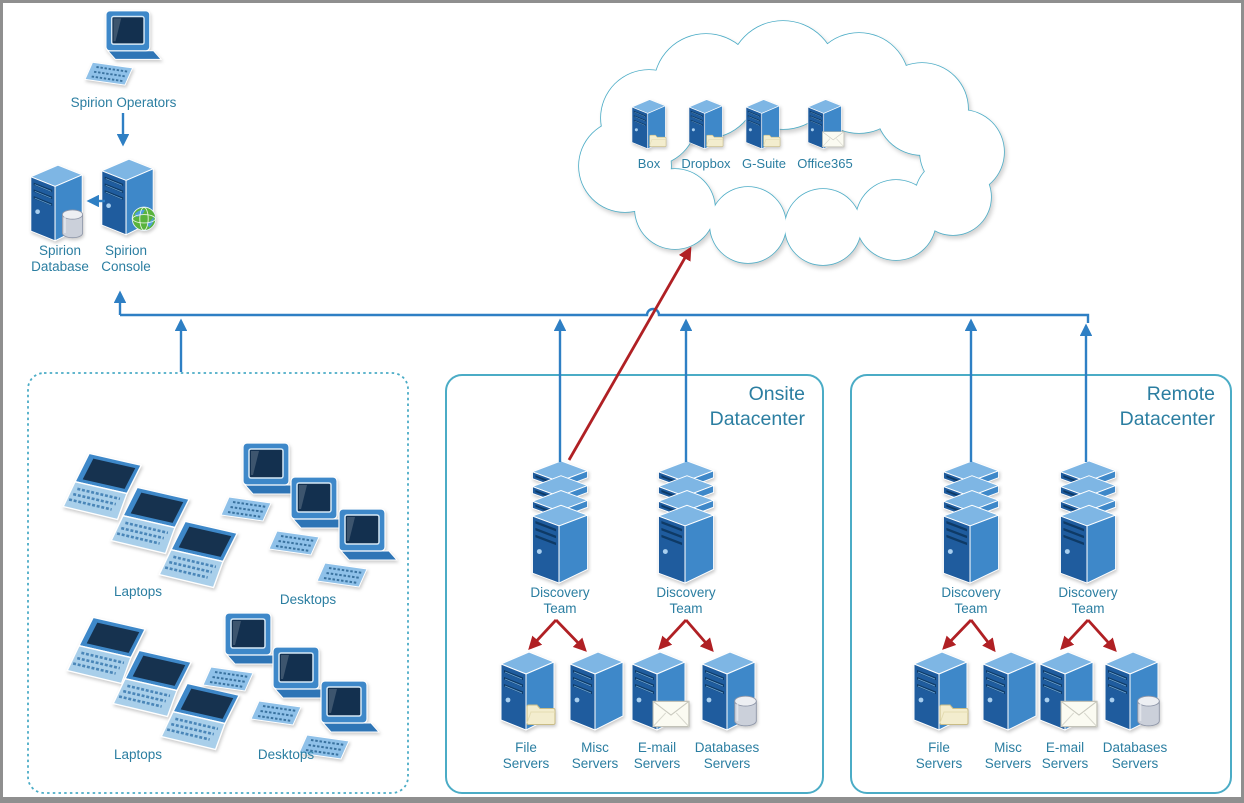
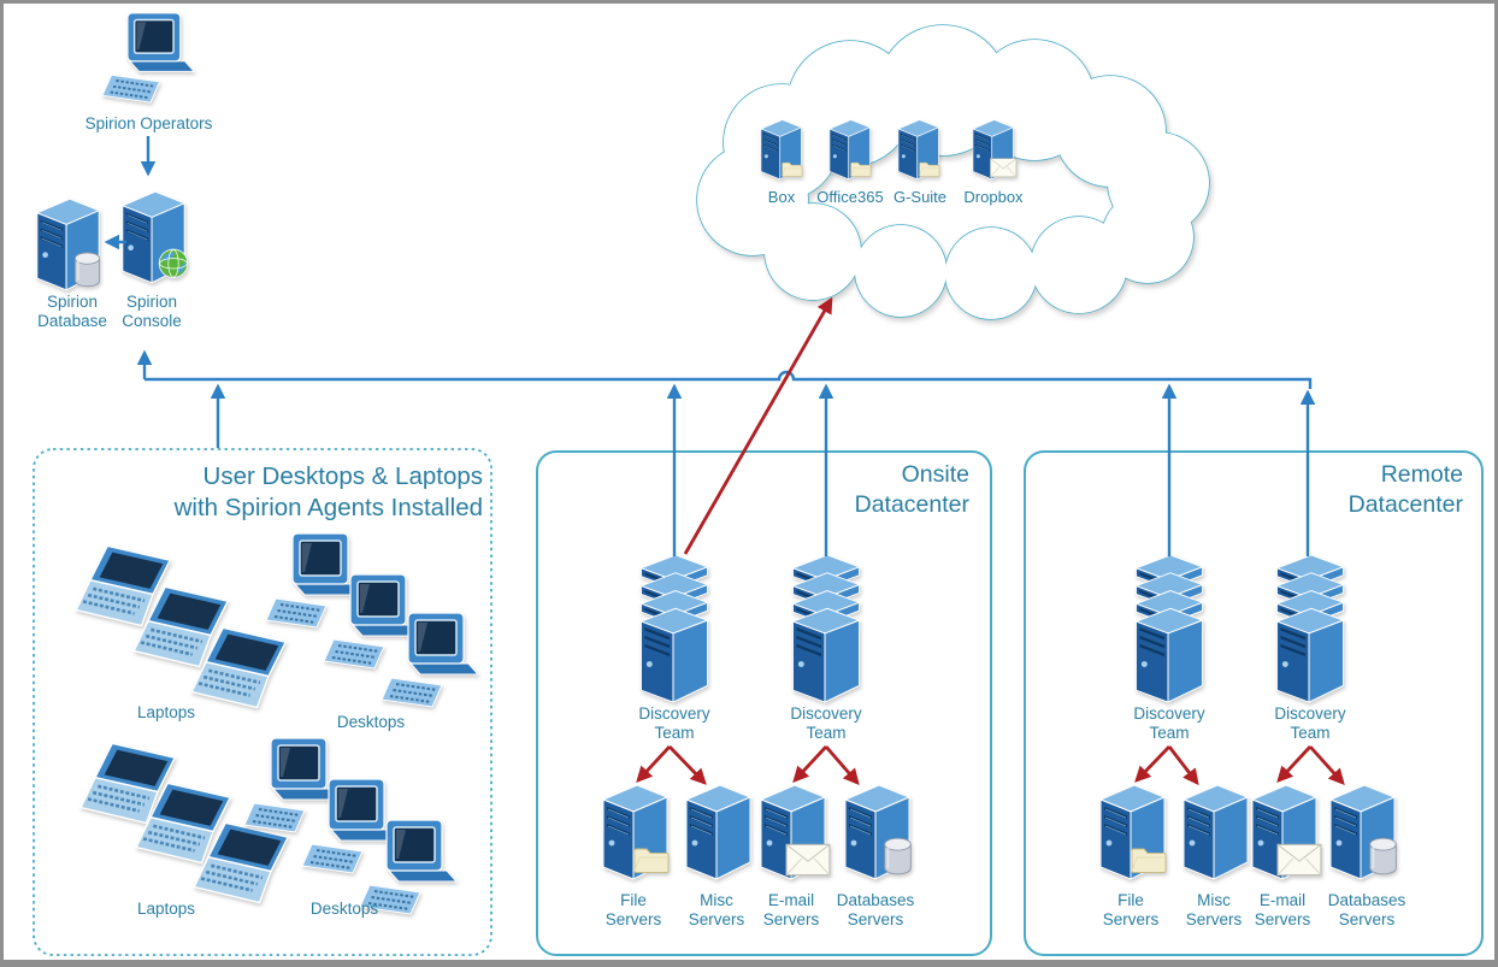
  Spirion Operators
  Spirion
  Database
  Spirion
  Console
  Box
- Dropbox
+ Office365
  G-Suite
- Office365
+ Dropbox
+ User Desktops & Laptops
+ with Spirion Agents Installed
  Laptops
  Desktops
  Laptops
  Desktops
  Onsite
  Datacenter
  Discovery
  Team
  Discovery
  Team
  File
  Servers
  Misc
  Servers
  E-mail
  Servers
  Databases
  Servers
  Remote
  Datacenter
  Discovery
  Team
  Discovery
  Team
  File
  Servers
  Misc
  Servers
  E-mail
  Servers
  Databases
  Servers
